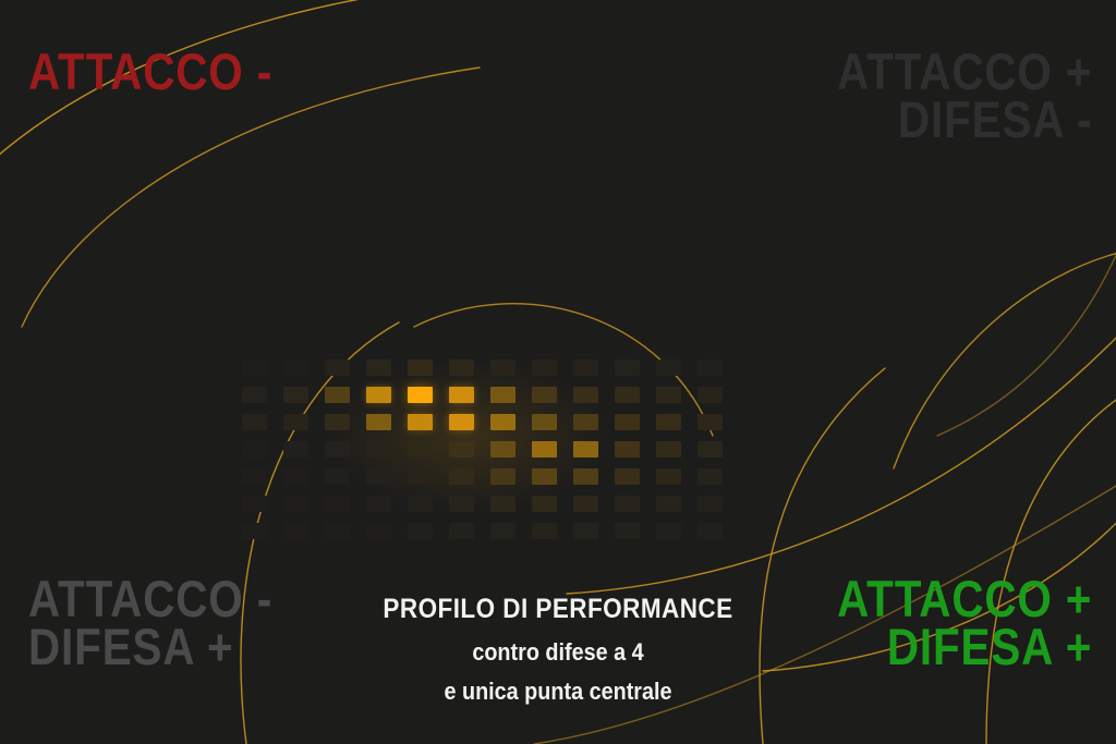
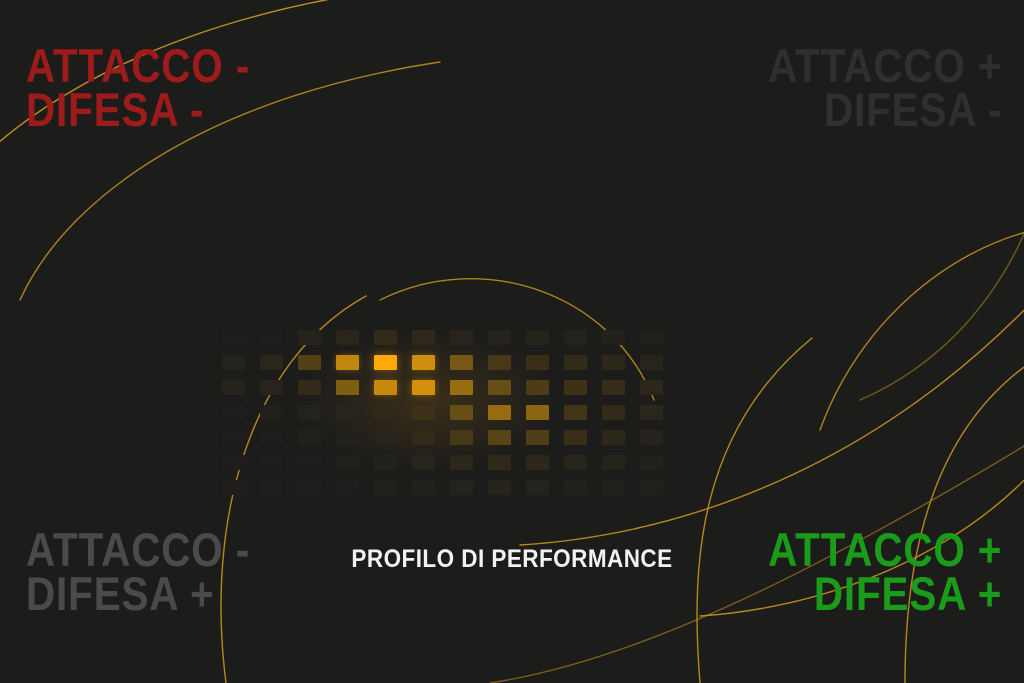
  ATTACCO -
+ DIFESA -
  ATTACCO -
  DIFESA +
  ATTACCO +
  DIFESA +
  PROFILO DI PERFORMANCE
- contro difese a 4
- e unica punta centrale
